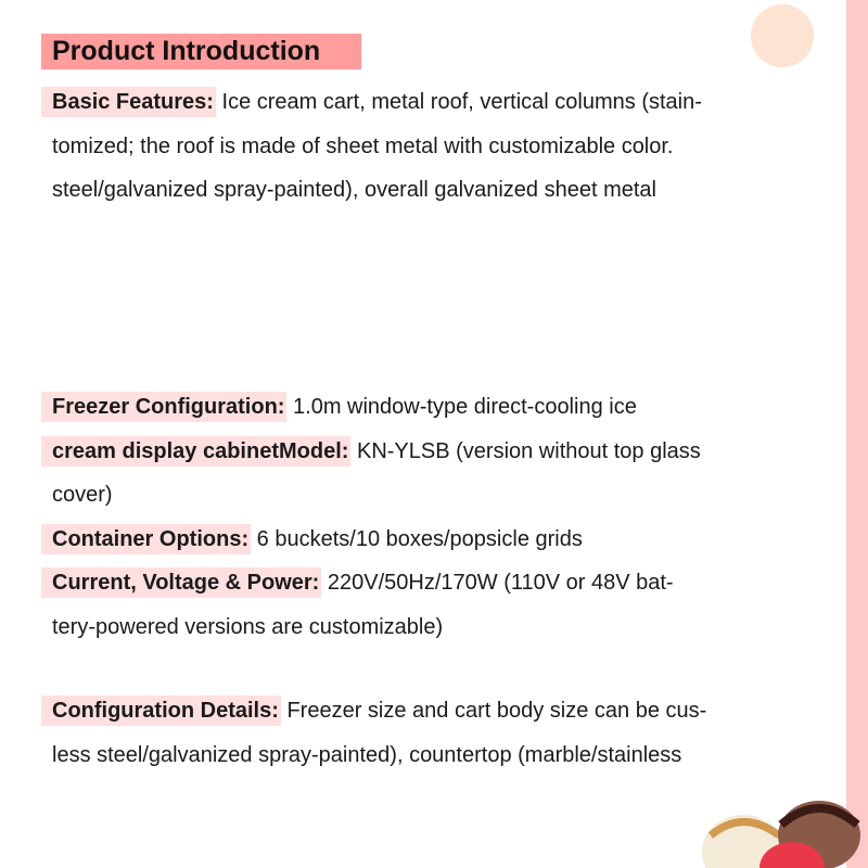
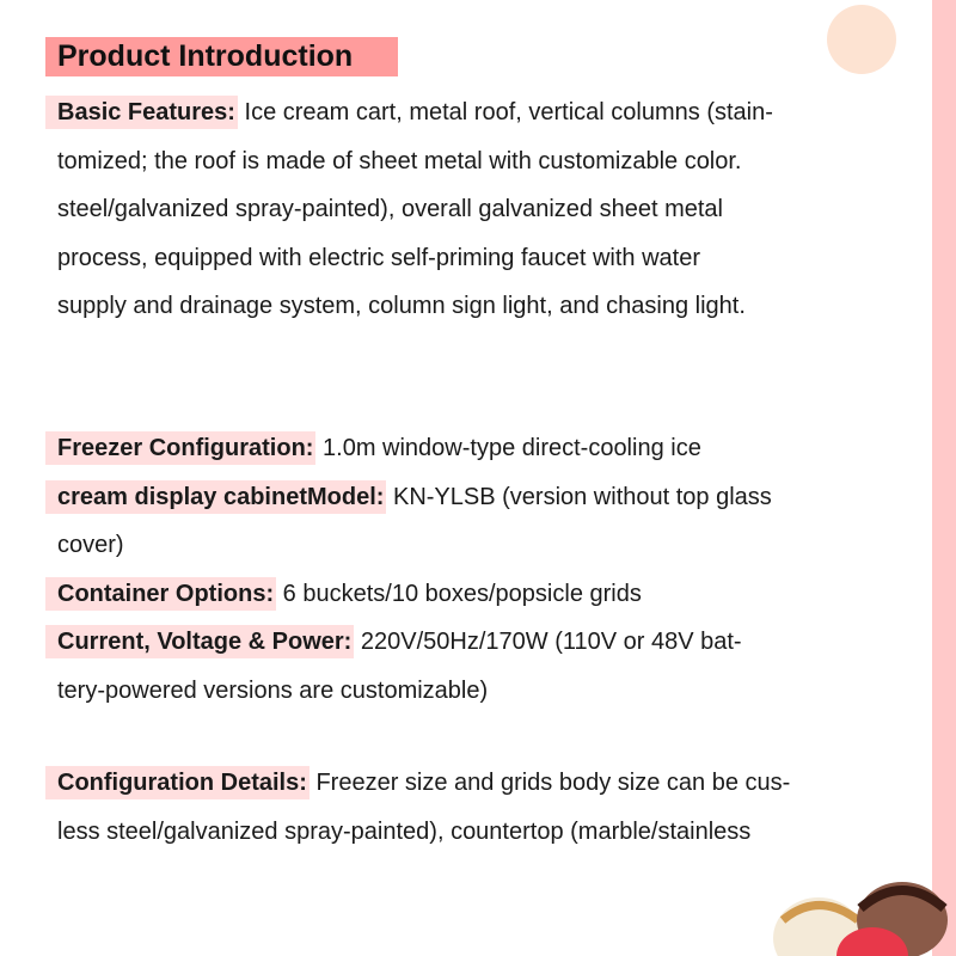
  Product Introduction
  Basic Features: Ice cream cart, metal roof, vertical columns (stain-
  tomized; the roof is made of sheet metal with customizable color.
  steel/galvanized spray-painted), overall galvanized sheet metal
+ process, equipped with electric self-priming faucet with water
+ supply and drainage system, column sign light, and chasing light.
  Freezer Configuration: 1.0m window-type direct-cooling ice
  cream display cabinetModel: KN-YLSB (version without top glass
  cover)
  Container Options: 6 buckets/10 boxes/popsicle grids
  Current, Voltage & Power: 220V/50Hz/170W (110V or 48V bat-
  tery-powered versions are customizable)
- Configuration Details: Freezer size and cart body size can be cus-
+ Configuration Details: Freezer size and grids body size can be cus-
  less steel/galvanized spray-painted), countertop (marble/stainless
